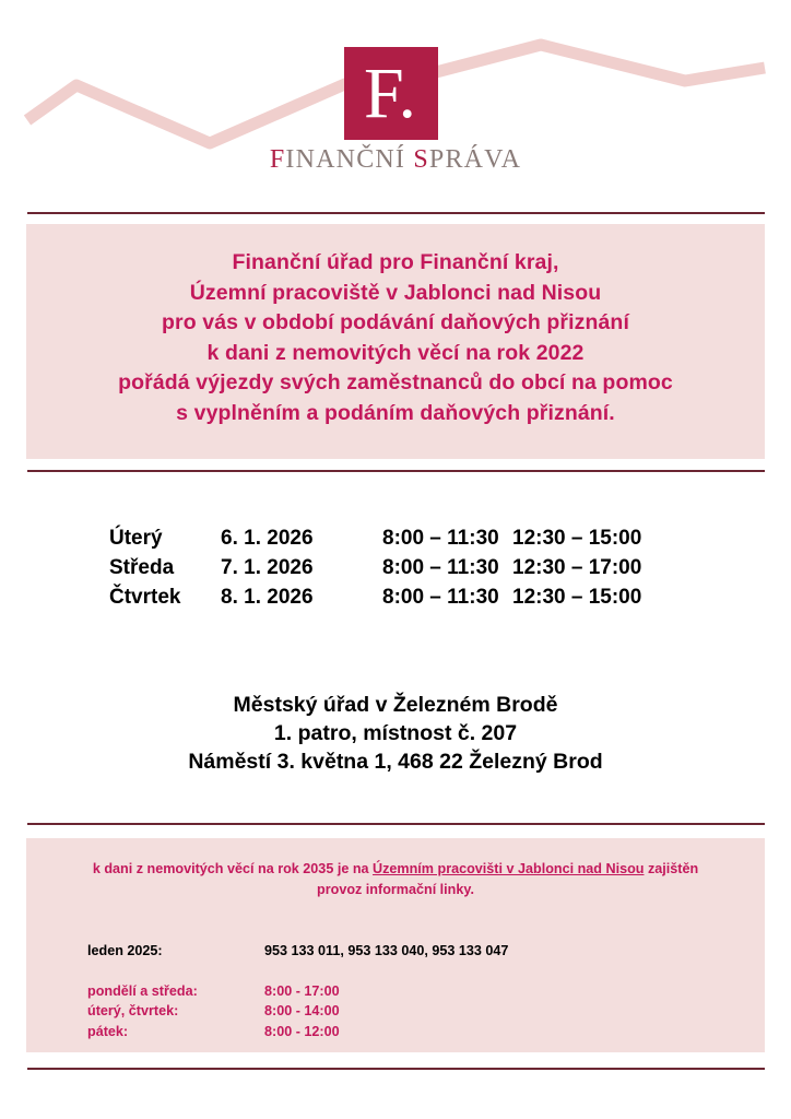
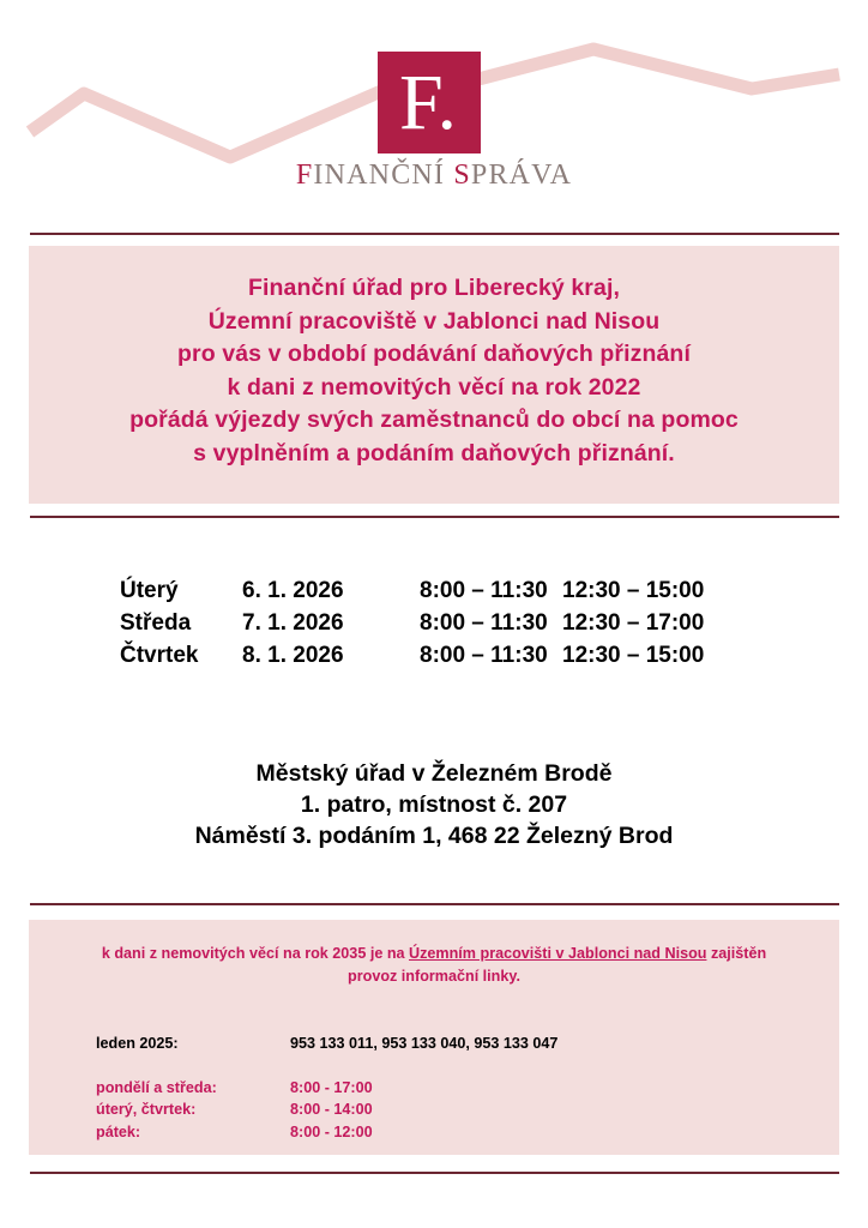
  F.
  FINANČNÍ SPRÁVA
- Finanční úřad pro Finanční kraj,
+ Finanční úřad pro Liberecký kraj,
  Územní pracoviště v Jablonci nad Nisou
  pro vás v období podávání daňových přiznání
  k dani z nemovitých věcí na rok 2022
  pořádá výjezdy svých zaměstnanců do obcí na pomoc
  s vyplněním a podáním daňových přiznání.
  Úterý
  6. 1. 2026
  8:00 – 11:30
  12:30 – 15:00
  Středa
  7. 1. 2026
  8:00 – 11:30
  12:30 – 17:00
  Čtvrtek
  8. 1. 2026
  8:00 – 11:30
  12:30 – 15:00
  Městský úřad v Železném Brodě
  1. patro, místnost č. 207
- Náměstí 3. května 1, 468 22 Železný Brod
+ Náměstí 3. podáním 1, 468 22 Železný Brod
  k dani z nemovitých věcí na rok 2035 je na Územním pracovišti v Jablonci nad Nisou zajištěn
  provoz informační linky.
  leden 2025:
  953 133 011, 953 133 040, 953 133 047
  pondělí a středa:
  8:00 - 17:00
  úterý, čtvrtek:
  8:00 - 14:00
  pátek:
  8:00 - 12:00
